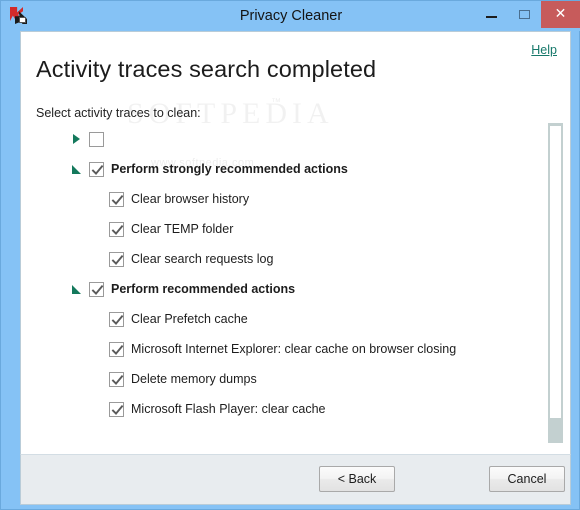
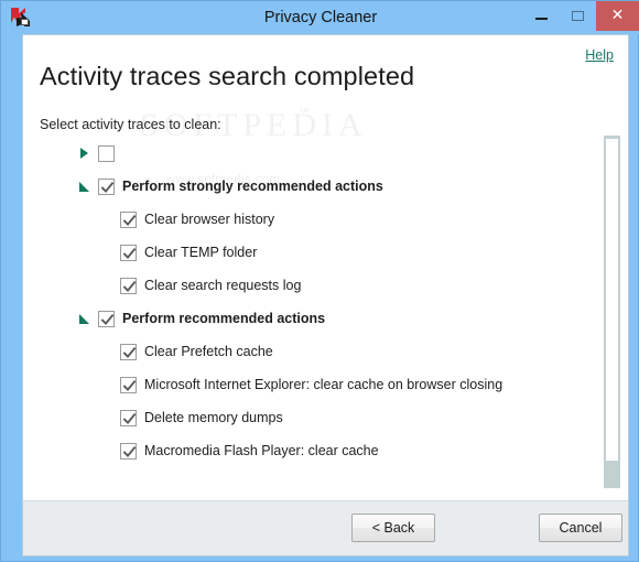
  Privacy Cleaner
  ✕
  SOFTPEDIA
  www.softpedia.com
  Help
  Activity traces search completed
  Select activity traces to clean:
  Perform strongly recommended actions
  Clear browser history
  Clear TEMP folder
  Clear search requests log
  Perform recommended actions
  Clear Prefetch cache
  Microsoft Internet Explorer: clear cache on browser closing
  Delete memory dumps
- Microsoft Flash Player: clear cache
+ Macromedia Flash Player: clear cache
  < Back
  Cancel
